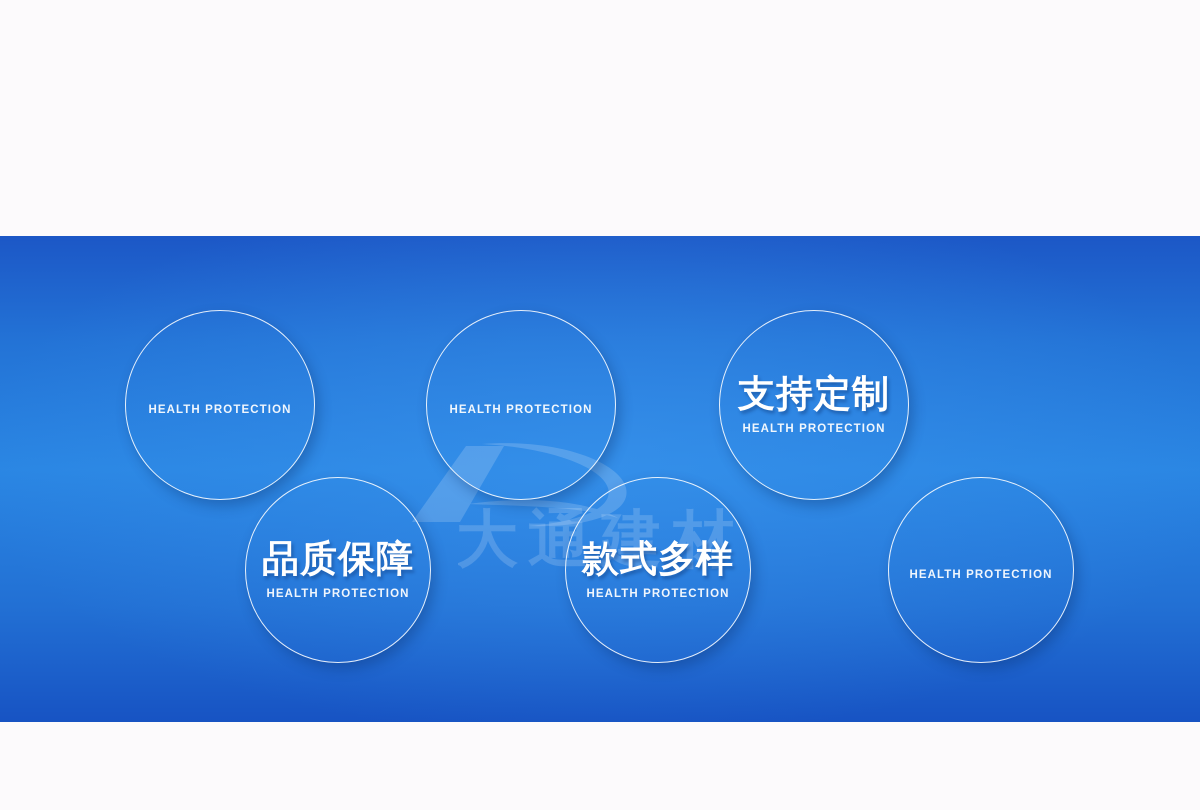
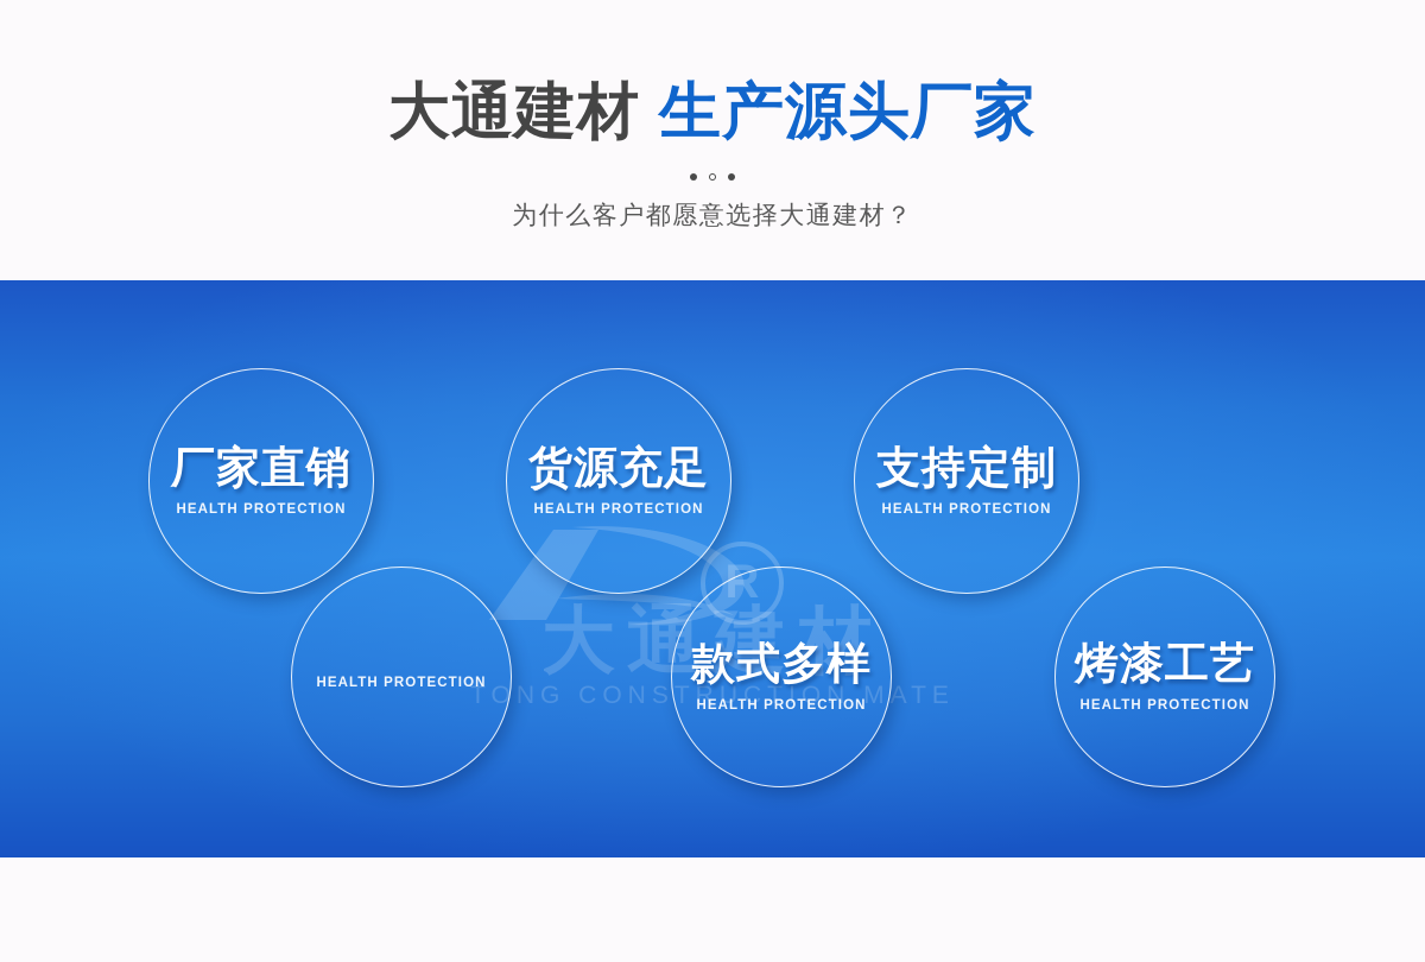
+ 大通建材 生产源头厂家
+ 为什么客户都愿意选择大通建材？
+ R
  大通建材
+ TONG CONSTRUCTION MATE
+ 厂家直销
  HEALTH PROTECTION
+ 货源充足
  HEALTH PROTECTION
  支持定制
  HEALTH PROTECTION
- 品质保障
  HEALTH PROTECTION
  款式多样
  HEALTH PROTECTION
+ 烤漆工艺
  HEALTH PROTECTION
